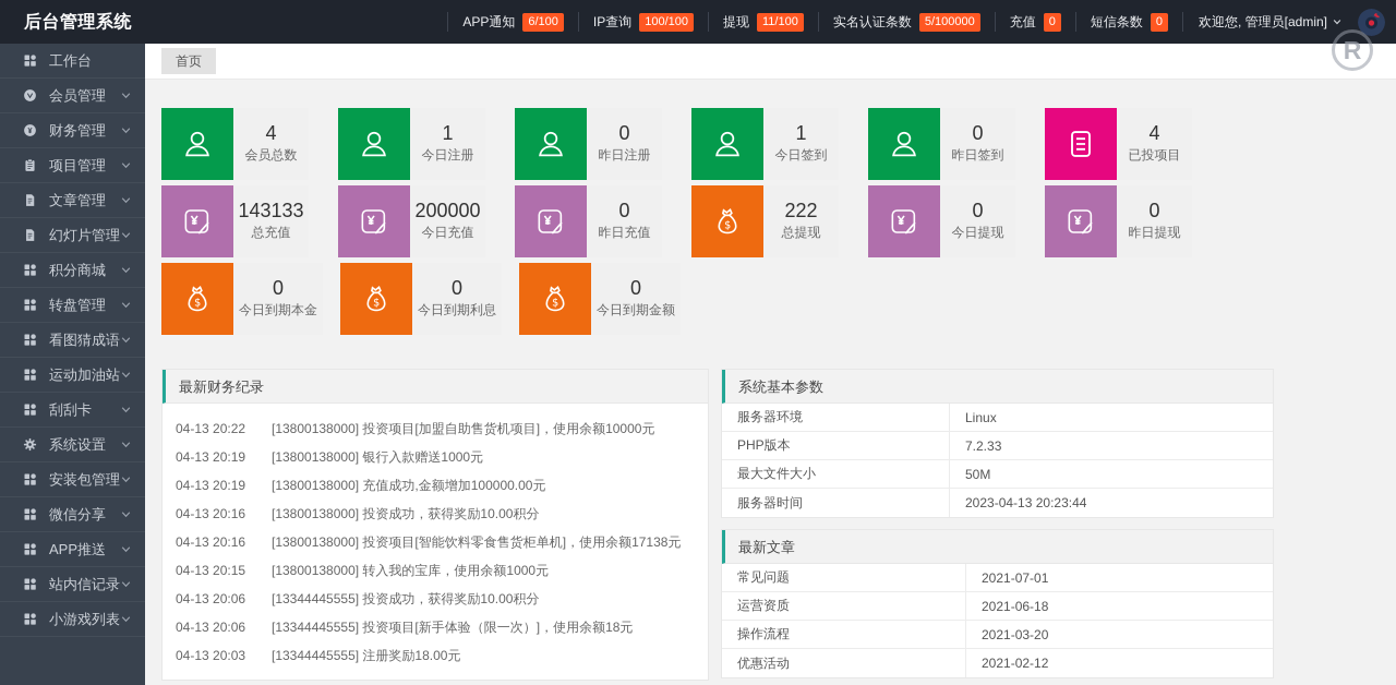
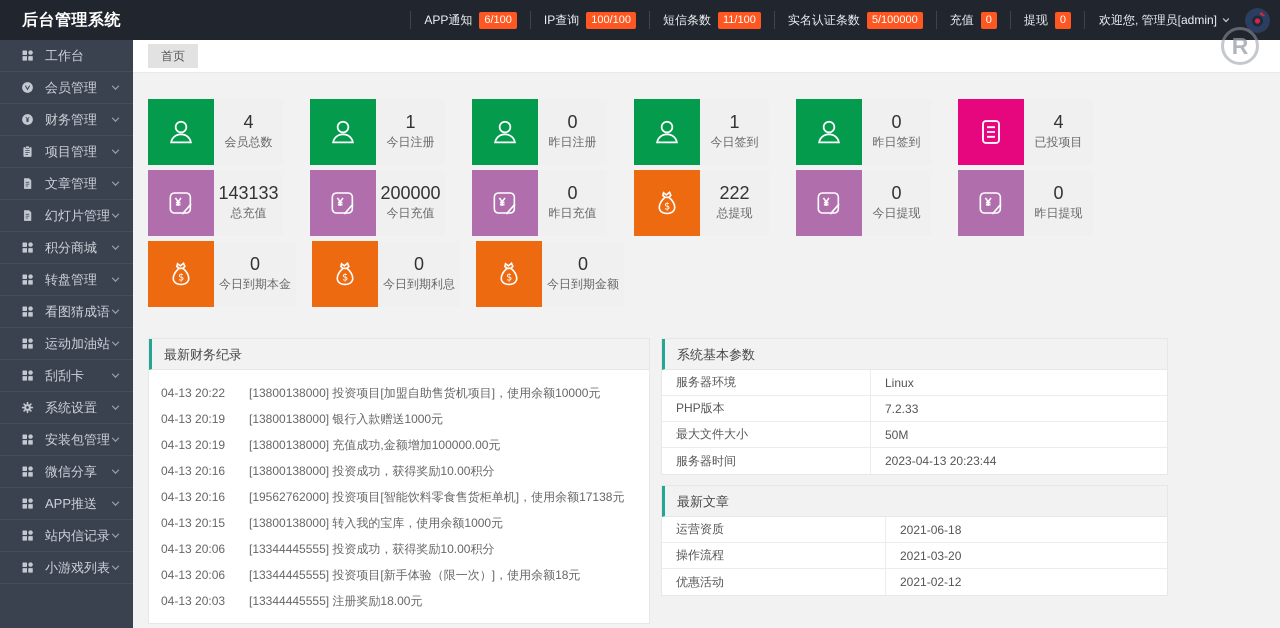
  后台管理系统
  APP通知
  6/100
  IP查询
  100/100
- 提现
+ 短信条数
  11/100
  实名认证条数
  5/100000
  充值
  0
- 短信条数
+ 提现
  0
  欢迎您, 管理员[admin]
  工作台
  会员管理
  财务管理
  项目管理
  文章管理
  幻灯片管理
  积分商城
  转盘管理
  看图猜成语
  运动加油站
  刮刮卡
  系统设置
  安装包管理
  微信分享
  APP推送
  站内信记录
  小游戏列表
  首页
  R
  4
  会员总数
  1
  今日注册
  0
  昨日注册
  1
  今日签到
  0
  昨日签到
  4
  已投项目
  143133
  总充值
  200000
  今日充值
  0
  昨日充值
  $
  222
  总提现
  0
  今日提现
  0
  昨日提现
  $
  0
  今日到期本金
  $
  0
  今日到期利息
  $
  0
  今日到期金额
  最新财务纪录
  04-13 20:22
  [13800138000] 投资项目[加盟自助售货机项目]，使用余额10000元
  04-13 20:19
  [13800138000] 银行入款赠送1000元
  04-13 20:19
  [13800138000] 充值成功,金额增加100000.00元
  04-13 20:16
  [13800138000] 投资成功，获得奖励10.00积分
  04-13 20:16
- [13800138000] 投资项目[智能饮料零食售货柜单机]，使用余额17138元
+ [19562762000] 投资项目[智能饮料零食售货柜单机]，使用余额17138元
  04-13 20:15
  [13800138000] 转入我的宝库，使用余额1000元
  04-13 20:06
  [13344445555] 投资成功，获得奖励10.00积分
  04-13 20:06
  [13344445555] 投资项目[新手体验（限一次）]，使用余额18元
  04-13 20:03
  [13344445555] 注册奖励18.00元
  系统基本参数
  服务器环境
  Linux
  PHP版本
  7.2.33
  最大文件大小
  50M
  服务器时间
  2023-04-13 20:23:44
  最新文章
- 常见问题
- 2021-07-01
  运营资质
  2021-06-18
  操作流程
  2021-03-20
  优惠活动
  2021-02-12
